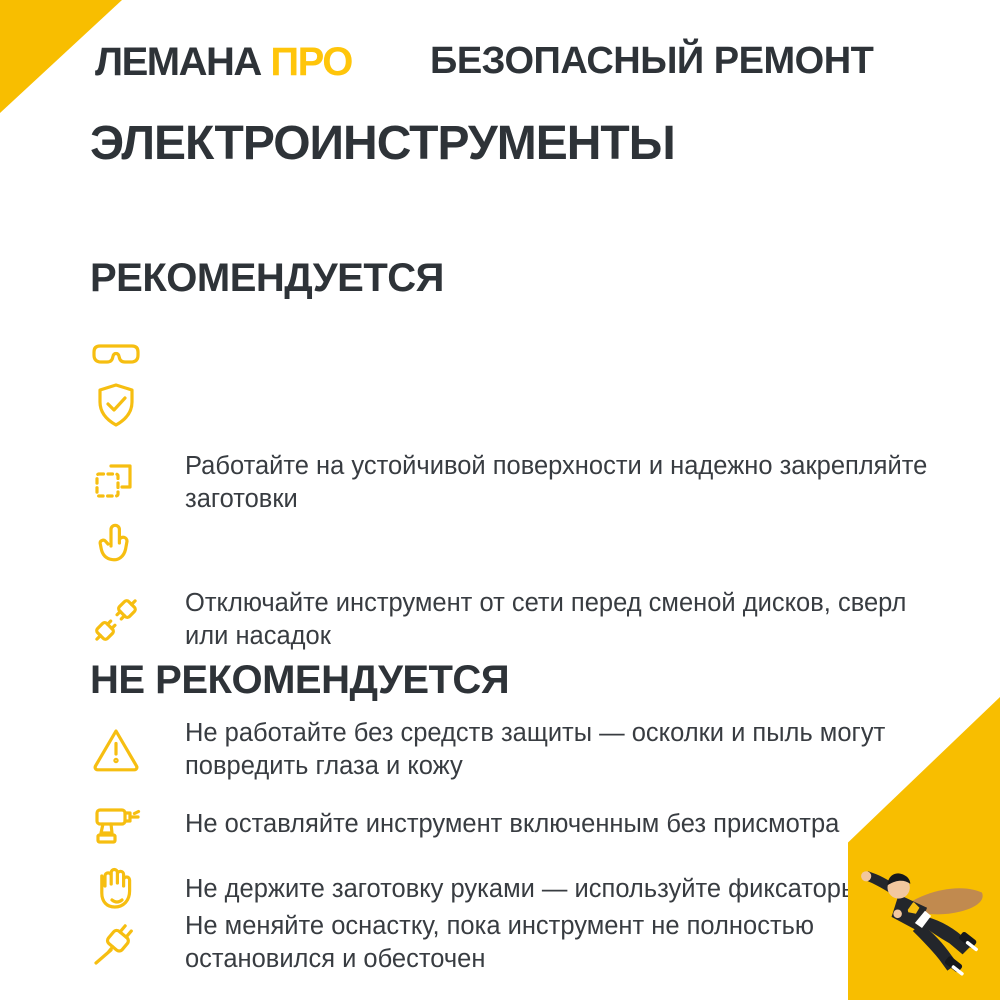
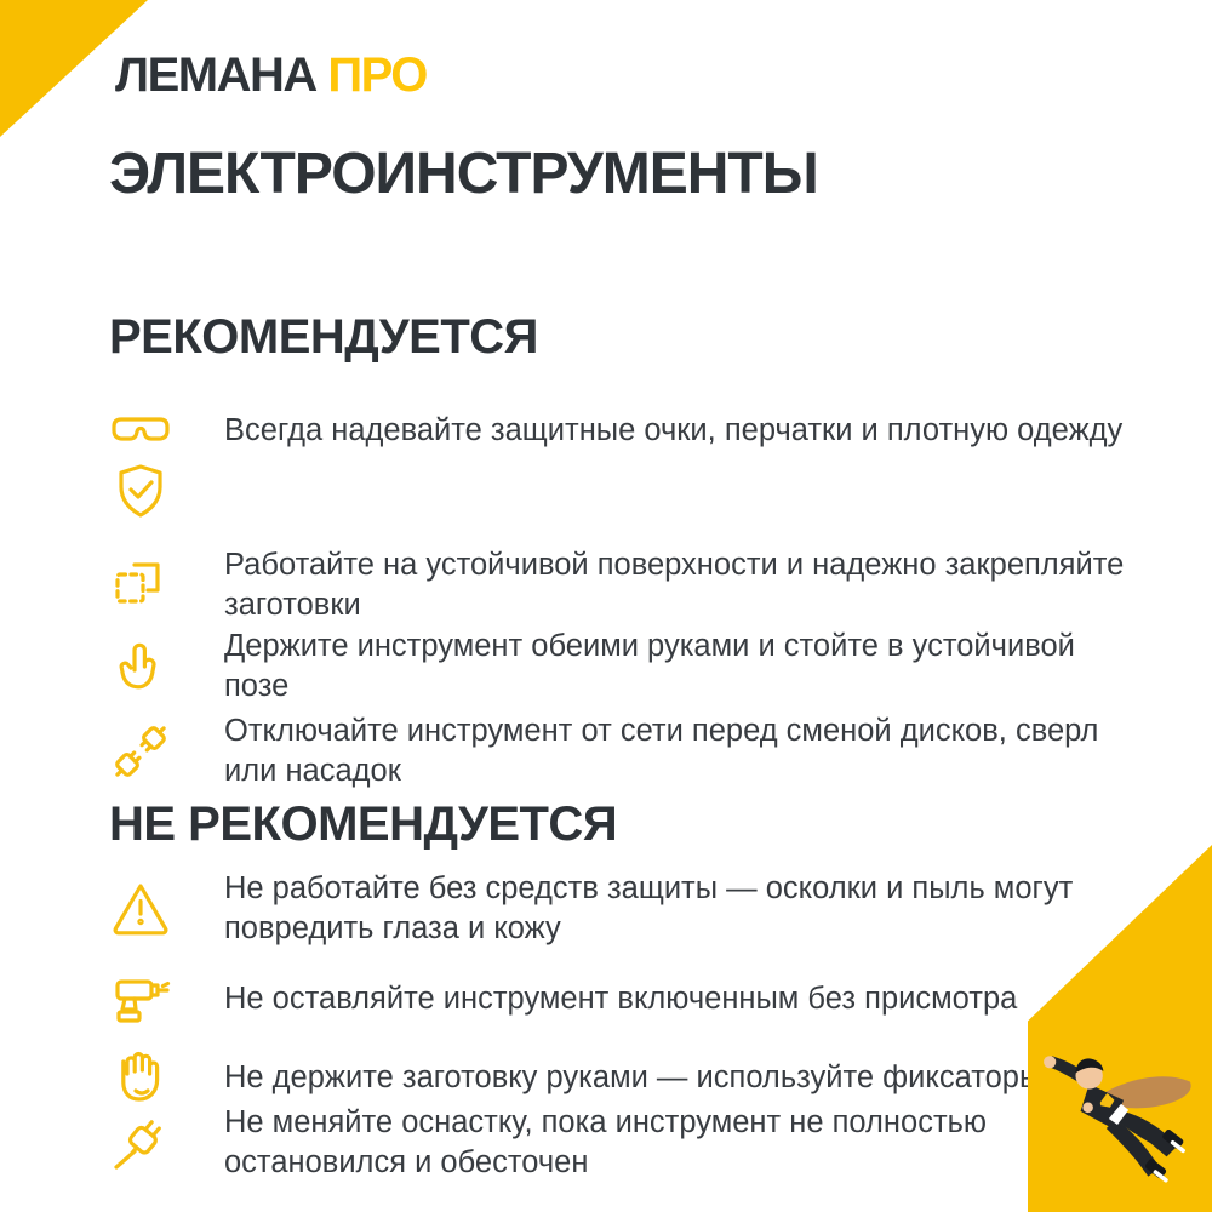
  ЛЕМАНА ПРО
- БЕЗОПАСНЫЙ РЕМОНТ
  ЭЛЕКТРОИНСТРУМЕНТЫ
  РЕКОМЕНДУЕТСЯ
+ Всегда надевайте защитные очки, перчатки и плотную одежду
  Работайте на устойчивой поверхности и надежно закрепляйте
  заготовки
+ Держите инструмент обеими руками и стойте в устойчивой
+ позе
  Отключайте инструмент от сети перед сменой дисков, сверл
  или насадок
  НЕ РЕКОМЕНДУЕТСЯ
  Не работайте без средств защиты — осколки и пыль могут
  повредить глаза и кожу
  Не оставляйте инструмент включенным без присмотра
  Не держите заготовку руками — используйте фиксатор
  Не меняйте оснастку, пока инструмент не полностью
  остановился и обесточен
